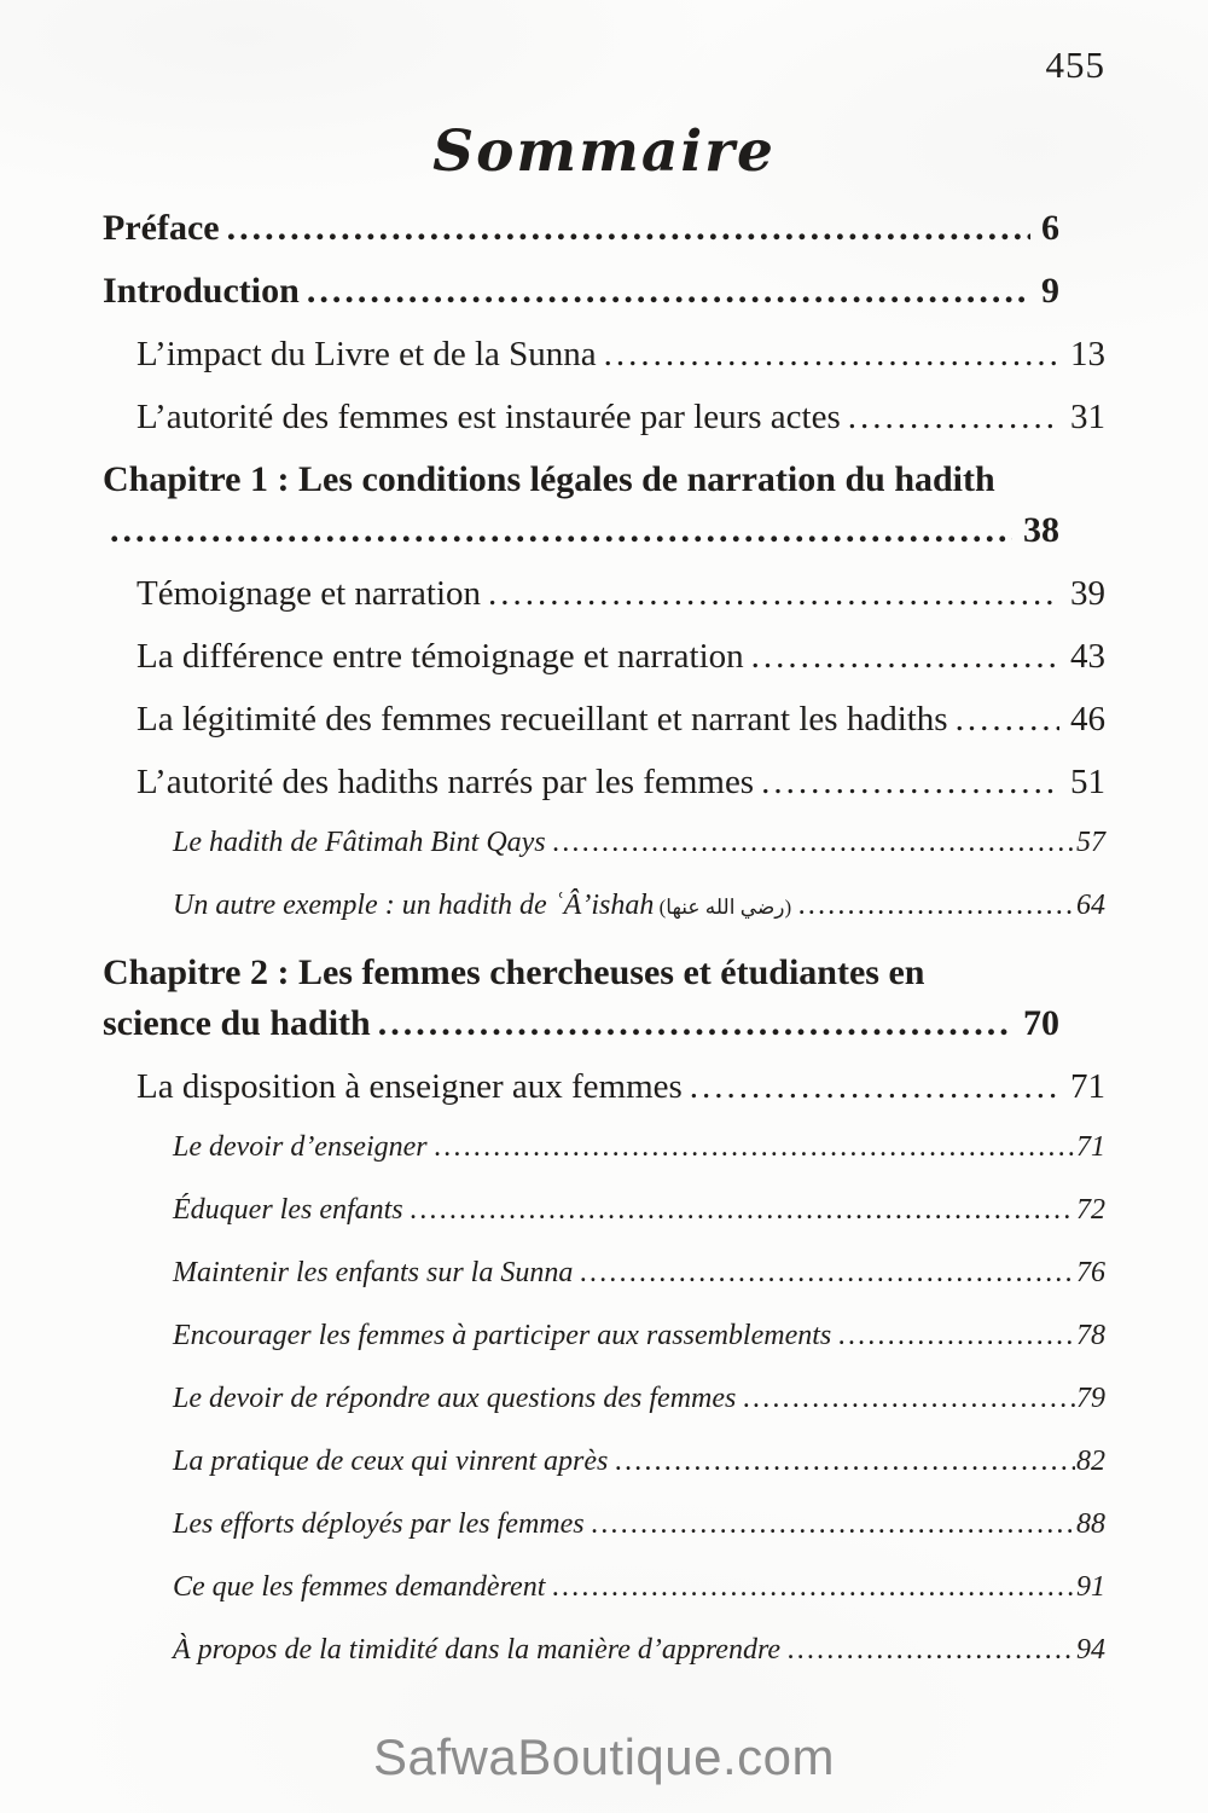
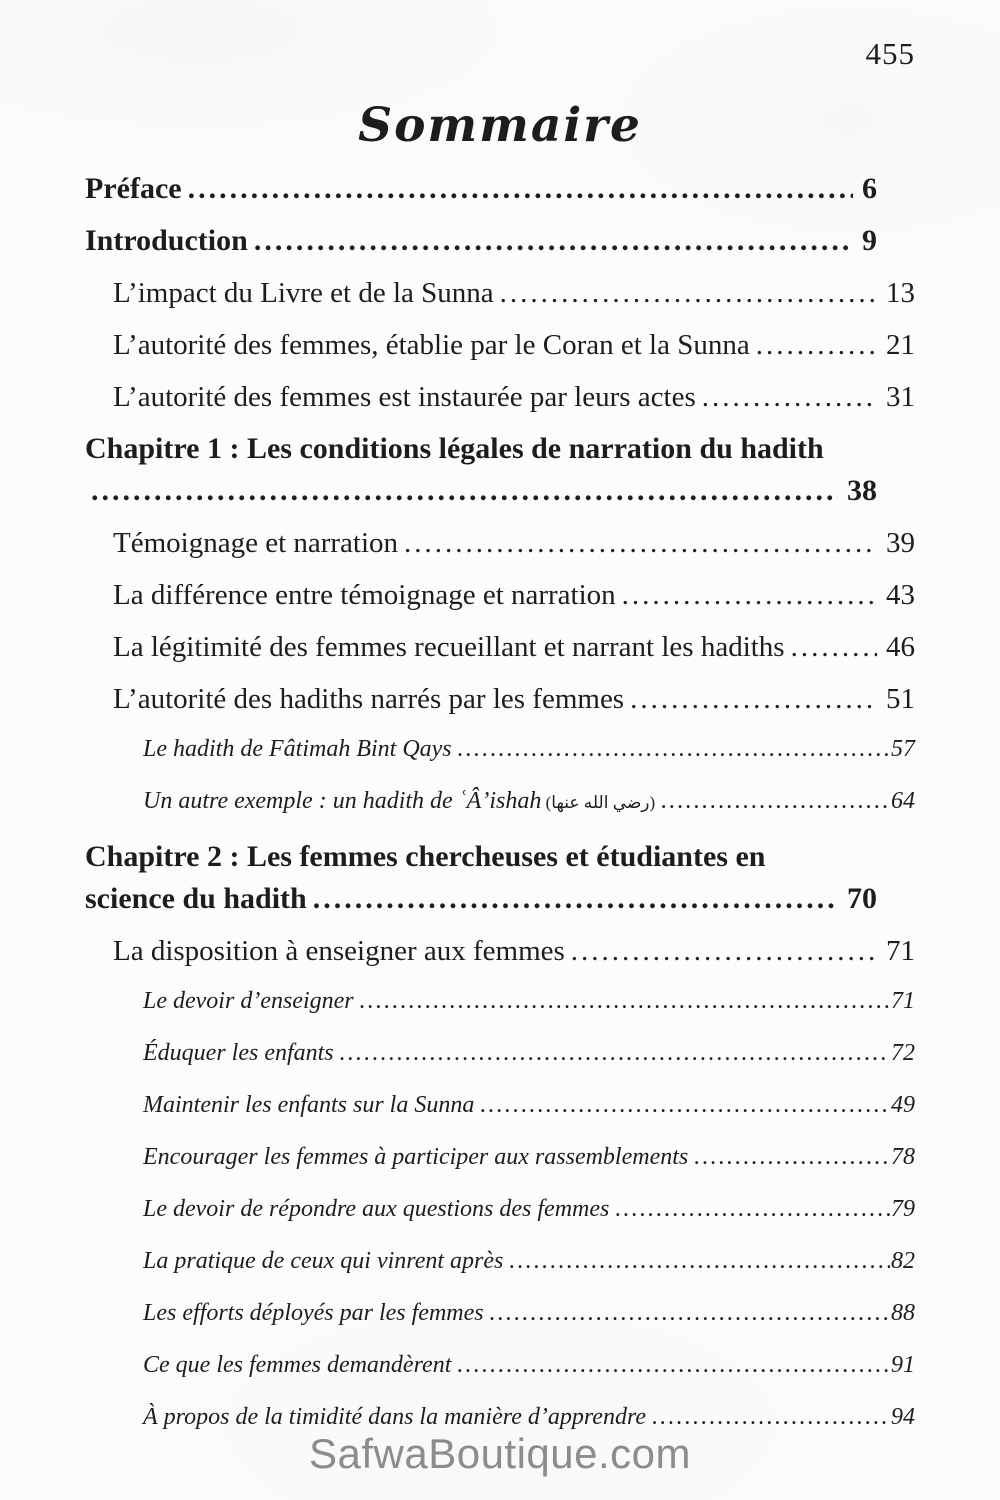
  455
  Sommaire
  Préface
  6
  Introduction
  9
  L’impact du Livre et de la Sunna
  13
+ L’autorité des femmes, établie par le Coran et la Sunna
+ 21
  L’autorité des femmes est instaurée par leurs actes
  31
  Chapitre 1 : Les conditions légales de narration du hadith
  38
  Témoignage et narration
  39
  La différence entre témoignage et narration
  43
  La légitimité des femmes recueillant et narrant les hadiths
  46
  L’autorité des hadiths narrés par les femmes
  51
  Le hadith de Fâtimah Bint Qays
  57
  Un autre exemple : un hadith de ʿÂ’ishah (رضي الله عنها)
  64
  Chapitre 2 : Les femmes chercheuses et étudiantes en
  science du hadith
  70
  La disposition à enseigner aux femmes
  71
  Le devoir d’enseigner
  71
  Éduquer les enfants
  72
  Maintenir les enfants sur la Sunna
- 76
+ 49
  Encourager les femmes à participer aux rassemblements
  78
  Le devoir de répondre aux questions des femmes
  79
  La pratique de ceux qui vinrent après
  82
  Les efforts déployés par les femmes
  88
  Ce que les femmes demandèrent
  91
  À propos de la timidité dans la manière d’apprendre
  94
  SafwaBoutique.com
